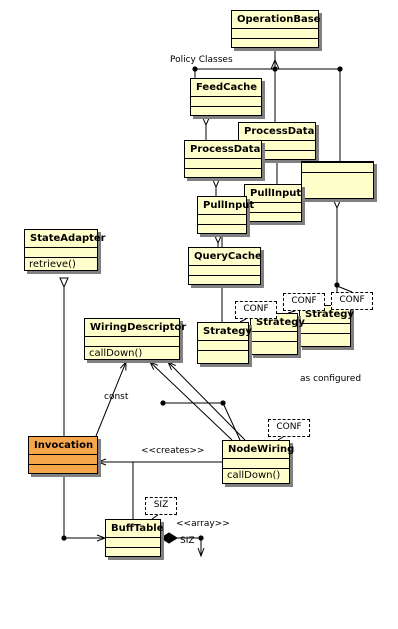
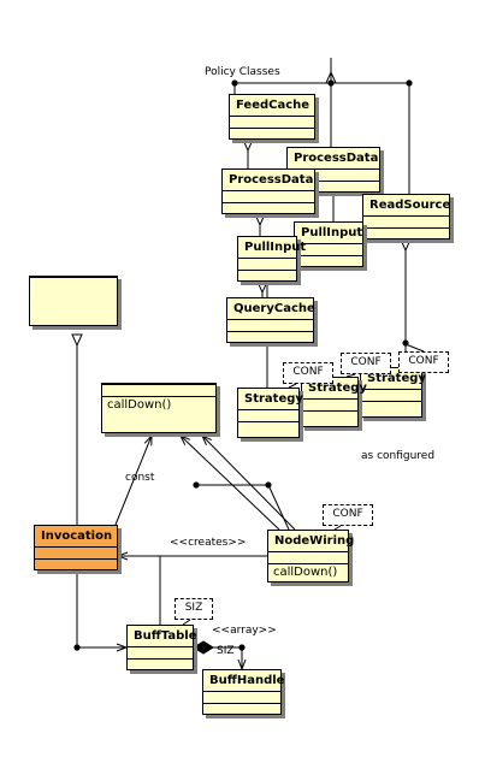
- OperationBase
  FeedCache
  ProcessData
  ProcessData
+ ReadSource
  PullInput
  PullInput
  QueryCache
  Strategy
  Strategy
  Strategy
- StateAdapter
- retrieve()
- WiringDescriptor
  callDown()
  Invocation
  NodeWiring
  callDown()
  BuffTable
+ BuffHandle
  CONF
  CONF
  CONF
  CONF
  SIZ
  Policy Classes
  as configured
  const
  <<creates>>
  <<array>>
  SIZ
